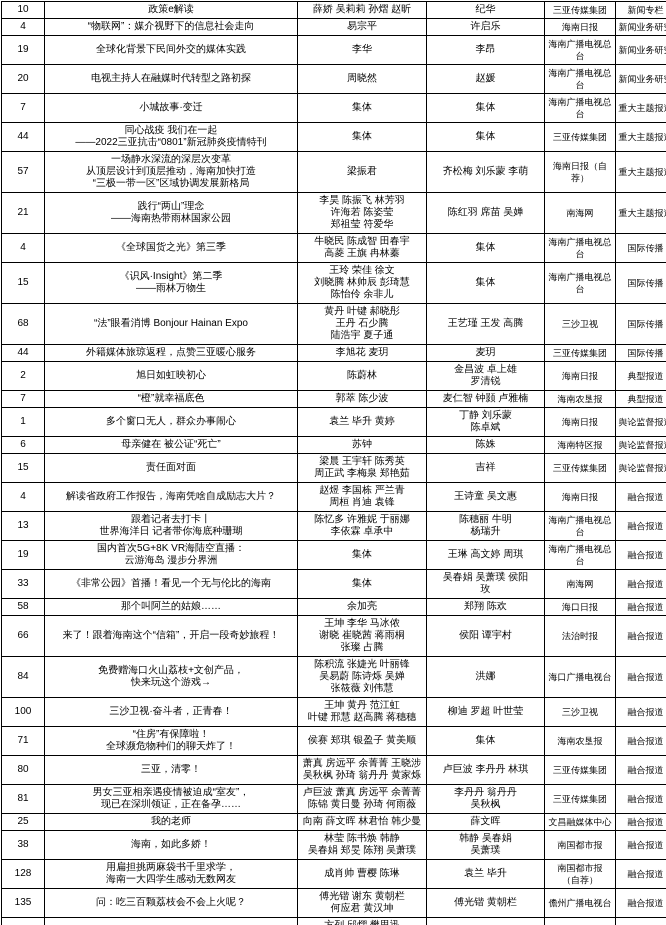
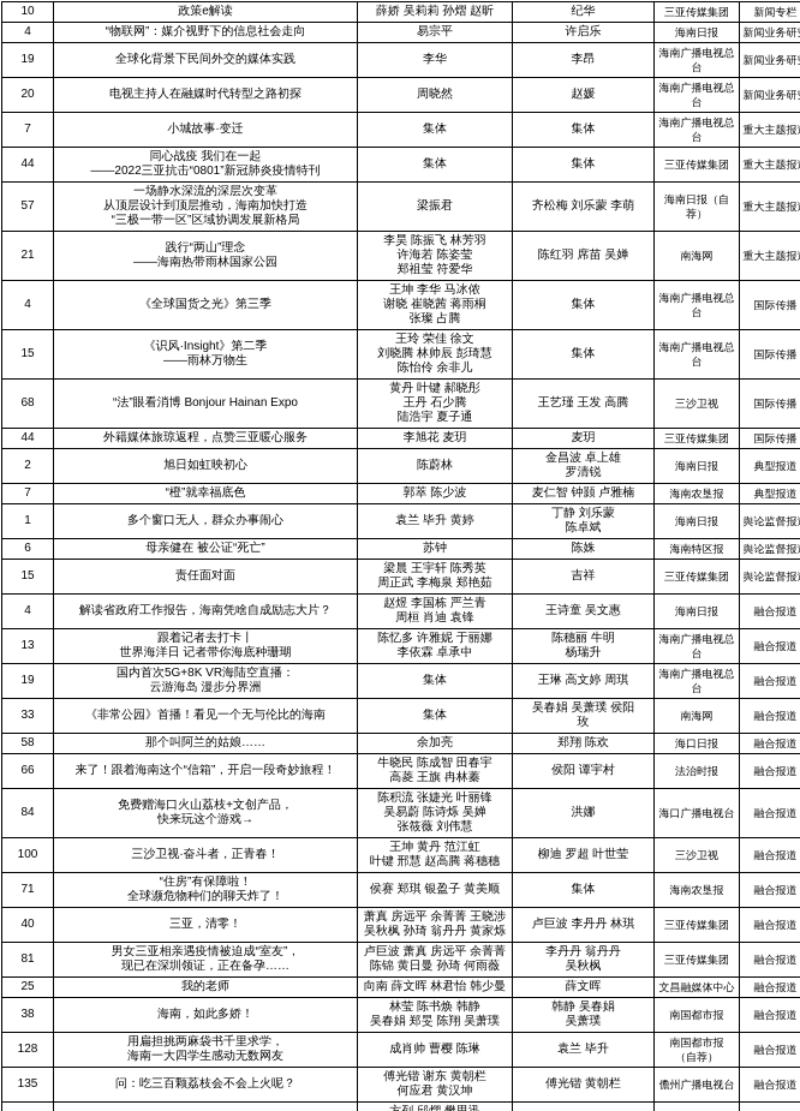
  10	政策e解读	薛娇 吴莉莉 孙熠 赵昕	纪华	三亚传媒集团	新闻专栏
  4	“物联网”：媒介视野下的信息社会走向	易宗平	许启乐	海南日报	新闻业务研
  19	全球化背景下民间外交的媒体实践	李华	李昂	海南广播电视总台	新闻业务研
  20	电视主持人在融媒时代转型之路初探	周晓然	赵媛	海南广播电视总台	新闻业务研
  7	小城故事·变迁	集体	集体	海南广播电视总台	重大主题报
  44	同心战疫 我们在一起 ——2022三亚抗击“0801”新冠肺炎疫情特刊	集体	集体	三亚传媒集团	重大主题报
  57	一场静水深流的深层次变革 从顶层设计到顶层推动，海南加快打造 “三极一带一区”区域协调发展新格局	梁振君	齐松梅 刘乐蒙 李萌	海南日报（自荐）	重大主题报
  21	践行“两山”理念 ——海南热带雨林国家公园	李昊 陈振飞 林芳羽 许海若 陈姿莹 郑祖莹 符爱华	陈红羽 席苗 吴婵	南海网	重大主题报
- 4	《全球国货之光》第三季	牛晓民 陈成智 田春宇 高菱 王旗 冉林蓁	集体	海南广播电视总台	国际传播
+ 4	《全球国货之光》第三季	王坤 李华 马冰侬 谢晓 崔晓茜 蒋雨桐 张璨 占腾	集体	海南广播电视总台	国际传播
  15	《识风·Insight》第二季 ——雨林万物生	王玲 荣佳 徐文 刘晓腾 林帅辰 彭琦慧 陈怡伶 余非儿	集体	海南广播电视总台	国际传播
  68	“法”眼看消博 Bonjour Hainan Expo	黄丹 叶键 郝晓彤 王丹 石少腾 陆浩宇 夏子通	王艺瑾 王发 高腾	三沙卫视	国际传播
  44	外籍媒体旅琼返程，点赞三亚暖心服务	李旭花 麦玥	麦玥	三亚传媒集团	国际传播
  2	旭日如虹映初心	陈蔚林	金昌波 卓上雄 罗清锐	海南日报	典型报道
  7	“橙”就幸福底色	郭萃 陈少波	麦仁智 钟颢 卢雅楠	海南农垦报	典型报道
  1	多个窗口无人，群众办事闹心	袁兰 毕升 黄婷	丁静 刘乐蒙 陈卓斌	海南日报	舆论监督报
  6	母亲健在 被公证“死亡”	苏钟	陈姝	海南特区报	舆论监督报
  15	责任面对面	梁晨 王宇轩 陈秀英 周正武 李梅泉 郑艳茹	吉祥	三亚传媒集团	舆论监督报
  4	解读省政府工作报告，海南凭啥自成励志大片？	赵煜 李国栋 严兰青 周桓 肖迪 袁锋	王诗童 吴文惠	海南日报	融合报道
  13	跟着记者去打卡丨 世界海洋日 记者带你海底种珊瑚	陈忆多 许雅妮 于丽娜 李依霖 卓承中	陈穗丽 牛明 杨瑞升	海南广播电视总台	融合报道
  19	国内首次5G+8K VR海陆空直播： 云游海岛 漫步分界洲	集体	王琳 高文婷 周琪	海南广播电视总台	融合报道
  33	《非常公园》首播！看见一个无与伦比的海南	集体	吴春娟 吴萧璞 侯阳 玫	南海网	融合报道
  58	那个叫阿兰的姑娘……	余加亮	郑翔 陈欢	海口日报	融合报道
- 66	来了！跟着海南这个“信箱”，开启一段奇妙旅程！	王坤 李华 马冰侬 谢晓 崔晓茜 蒋雨桐 张璨 占腾	侯阳 谭宇村	法治时报	融合报道
+ 66	来了！跟着海南这个“信箱”，开启一段奇妙旅程！	牛晓民 陈成智 田春宇 高菱 王旗 冉林蓁	侯阳 谭宇村	法治时报	融合报道
  84	免费赠海口火山荔枝+文创产品， 快来玩这个游戏→	陈积流 张婕光 叶丽锋 吴易蔚 陈诗烁 吴婵 张筱薇 刘伟慧	洪娜	海口广播电视台	融合报道
  100	三沙卫视·奋斗者，正青春！	王坤 黄丹 范江虹 叶键 邢慧 赵高腾 蒋穗穗	柳迪 罗超 叶世莹	三沙卫视	融合报道
  71	“住房”有保障啦！ 全球濒危物种们的聊天炸了！	侯赛 郑琪 银盈子 黄美顺	集体	海南农垦报	融合报道
- 80	三亚，清零！	萧真 房远平 余菁菁 王晓涉 吴秋枫 孙琦 翁丹丹 黄家烁	卢巨波 李丹丹 林琪	三亚传媒集团	融合报道
+ 40	三亚，清零！	萧真 房远平 余菁菁 王晓涉 吴秋枫 孙琦 翁丹丹 黄家烁	卢巨波 李丹丹 林琪	三亚传媒集团	融合报道
  81	男女三亚相亲遇疫情被迫成“室友”， 现已在深圳领证，正在备孕……	卢巨波 萧真 房远平 余菁菁 陈锦 黄日曼 孙琦 何雨薇	李丹丹 翁丹丹 吴秋枫	三亚传媒集团	融合报道
  25	我的老师	向南 薛文晖 林君怡 韩少曼	薛文晖	文昌融媒体中心	融合报道
  38	海南，如此多娇！	林莹 陈书焕 韩静 吴春娟 郑旻 陈翔 吴萧璞	韩静 吴春娟 吴萧璞	南国都市报	融合报道
  128	用扁担挑两麻袋书千里求学， 海南一大四学生感动无数网友	成肖帅 曹樱 陈琳	袁兰 毕升	南国都市报 （自荐）	融合报道
  135	问：吃三百颗荔枝会不会上火呢？	傅光锴 谢东 黄朝栏 何应君 黄汉坤	傅光锴 黄朝栏	儋州广播电视台	融合报道
